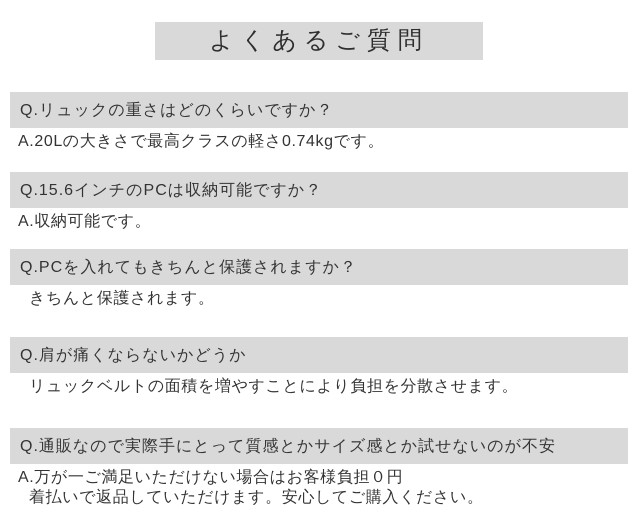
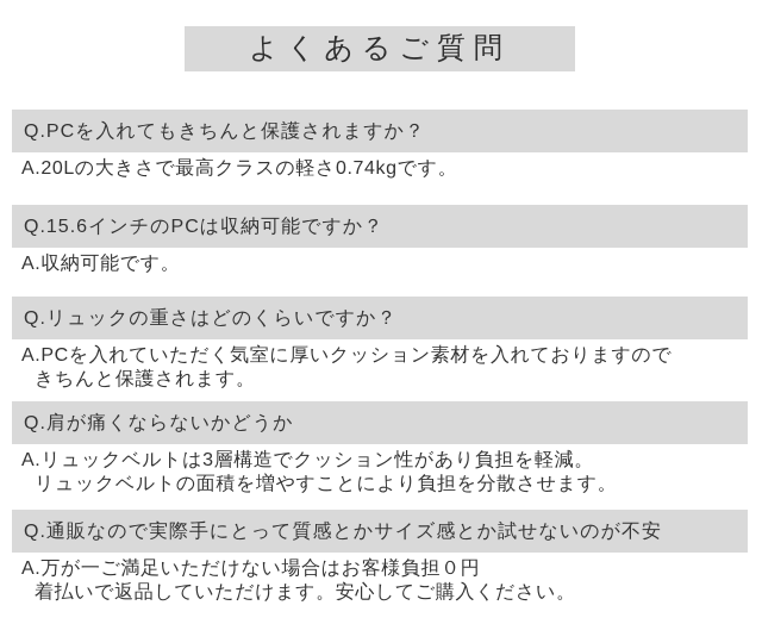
  よくあるご質問
- Q.リュックの重さはどのくらいですか？
+ Q.PCを入れてもきちんと保護されますか？
  A.20Lの大きさで最高クラスの軽さ0.74kgです。
  Q.15.6インチのPCは収納可能ですか？
  A.収納可能です。
- Q.PCを入れてもきちんと保護されますか？
+ Q.リュックの重さはどのくらいですか？
+ A.PCを入れていただく気室に厚いクッション素材を入れておりますので
  きちんと保護されます。
  Q.肩が痛くならないかどうか
+ A.リュックベルトは3層構造でクッション性があり負担を軽減。
  リュックベルトの面積を増やすことにより負担を分散させます。
  Q.通販なので実際手にとって質感とかサイズ感とか試せないのが不安
  A.万が一ご満足いただけない場合はお客様負担０円
  着払いで返品していただけます。安心してご購入ください。
